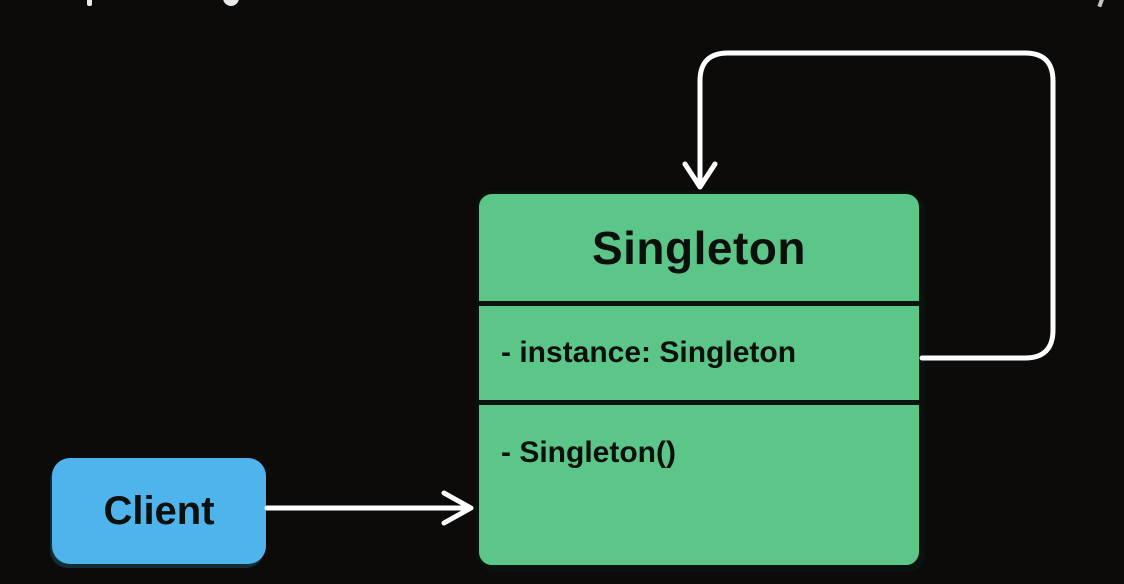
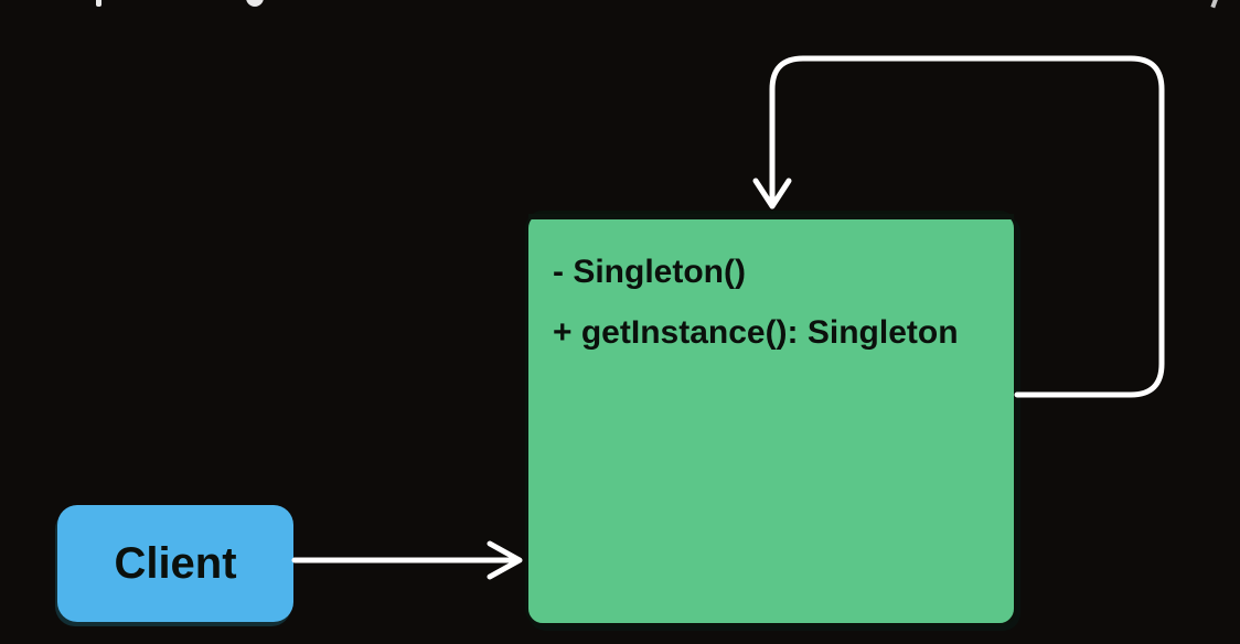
- Singleton
- - instance: Singleton
  - Singleton()
+ + getInstance(): Singleton
  Client
